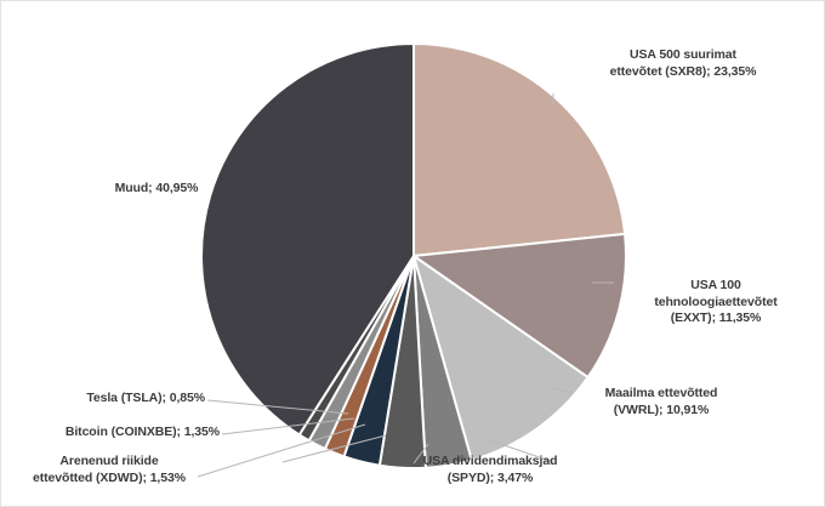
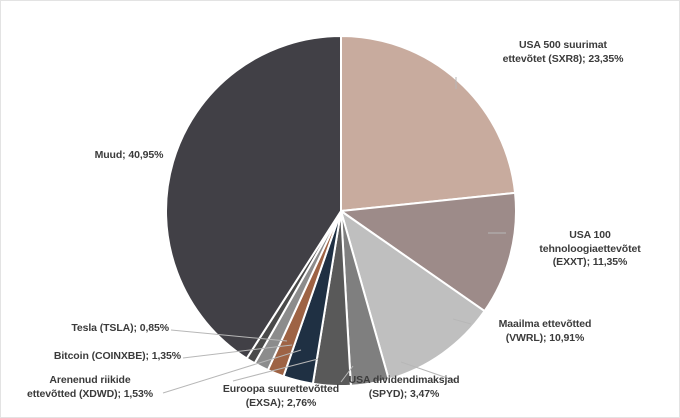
  USA 500 suurimat
  ettevõtet (SXR8); 23,35%
  USA 100
  tehnoloogiaettevõtet
  (EXXT); 11,35%
  Maailma ettevõtted
  (VWRL); 10,91%
  USA dividendimaksjad
  (SPYD); 3,47%
+ Euroopa suurettevõtted
+ (EXSA); 2,76%
  Arenenud riikide
  ettevõtted (XDWD); 1,53%
  Bitcoin (COINXBE); 1,35%
  Tesla (TSLA); 0,85%
  Muud; 40,95%
